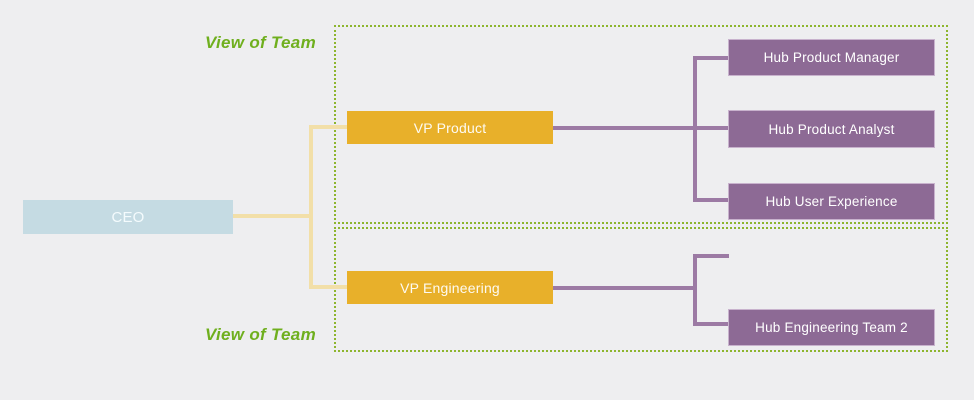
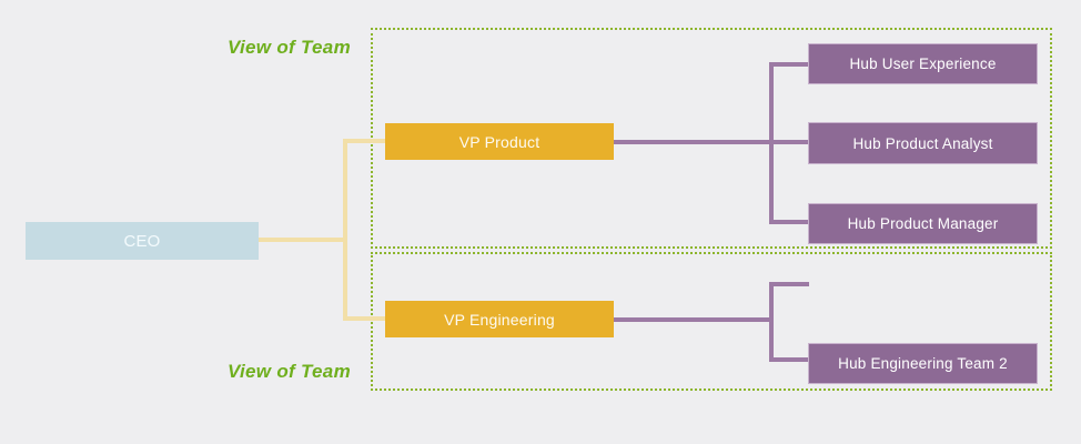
  CEO
  VP Product
- Hub Product Manager
+ Hub User Experience
  Hub Product Analyst
- Hub User Experience
+ Hub Product Manager
  VP Engineering
  Hub Engineering Team 2
  View of Team
  View of Team
